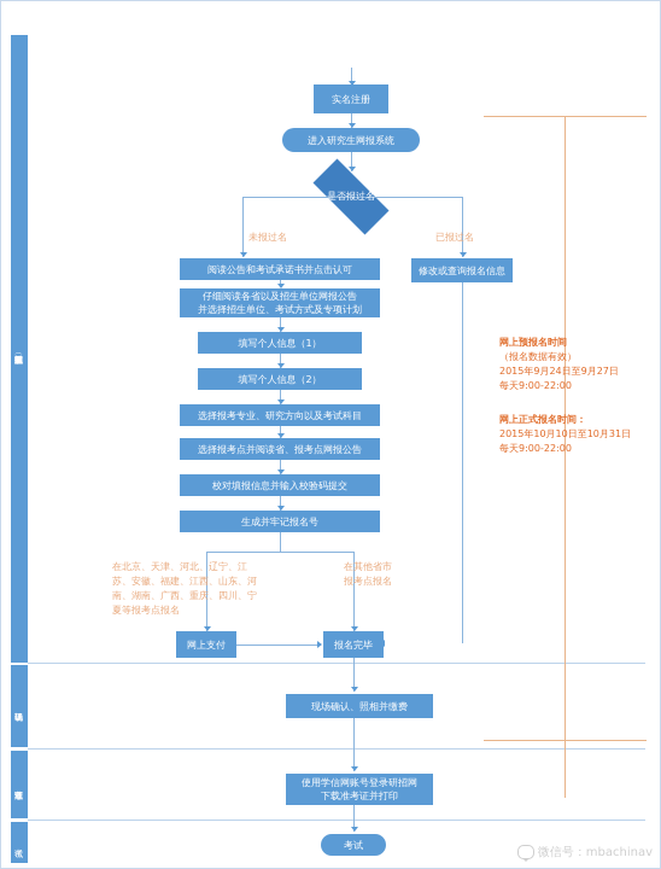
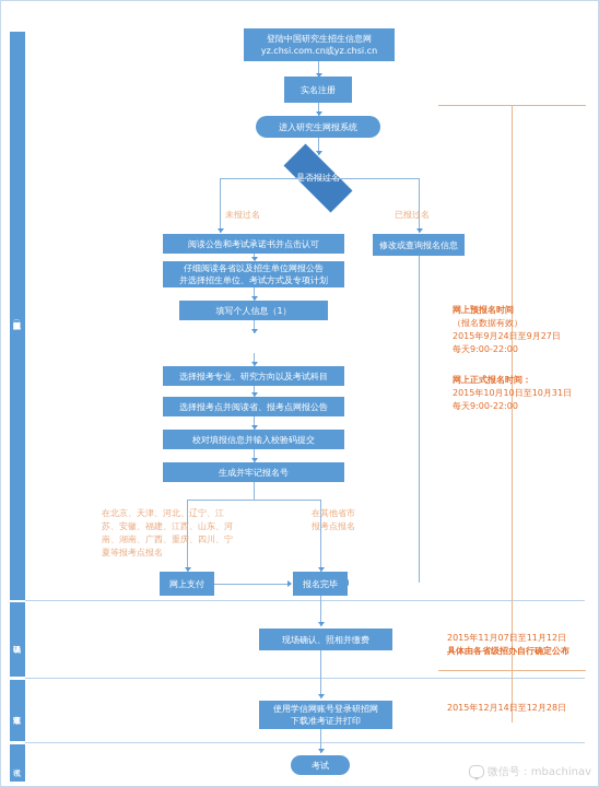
+ 登陆中国研究生招生信息网
+ yz.chsi.com.cn或yz.chsi.cn
  实名注册
  进入研究生网报系统
  是否报过名
  未报过名
  已报过名
  阅读公告和考试承诺书并点击认可
  修改或查询报名信息
  仔细阅读各省以及招生单位网报公告
  并选择招生单位、考试方式及专项计划
  填写个人信息（1）
- 填写个人信息（2）
  选择报考专业、研究方向以及考试科目
  选择报考点并阅读省、报考点网报公告
  校对填报信息并输入校验码提交
  生成并牢记报名号
  在北京、天津、河北、辽宁、江苏、安徽、福建、江西、山东、河南、湖南、广西、重庆、四川、宁夏等报考点报名
  在其他省市
  报考点报名
  网上支付
  报名完毕
  现场确认、照相并缴费
  使用学信网账号登录研招网
  下载准考证并打印
  考试
  网上预报名时间
  （报名数据有效）
  2015年9月24日至9月27日
  每天9:00-22:00
  网上正式报名时间：
  2015年10月10日至10月31日
  每天9:00-22:00
+ 2015年11月07日至11月12日
+ 具体由各省级招办自行确定公布
+ 2015年12月14日至12月28日
  微信号：mbachinav
